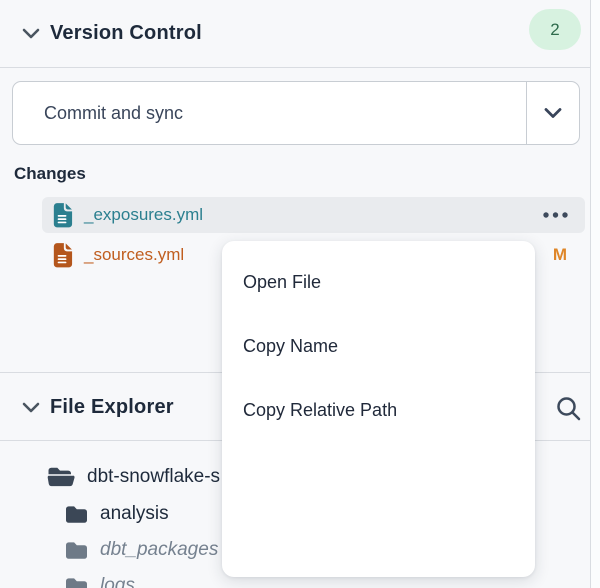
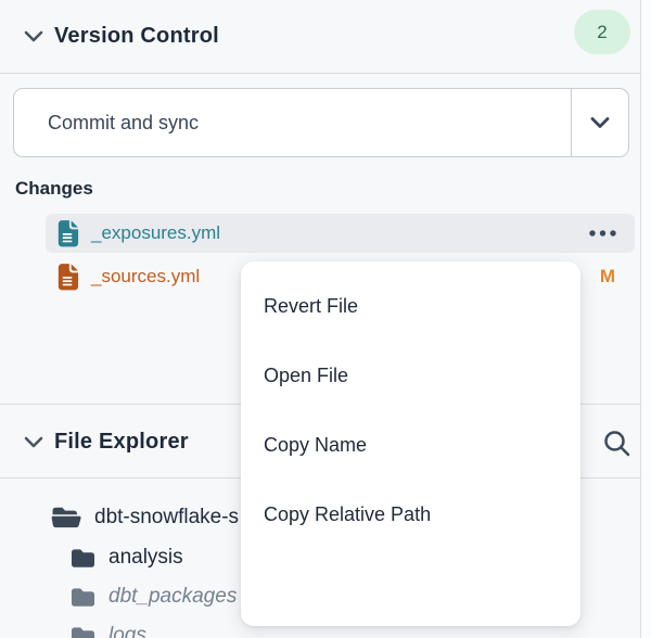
  Version Control
  2
  Commit and sync
  Changes
  _exposures.yml
  _sources.yml
  M
  File Explorer
  dbt-snowflake-s
  analysis
  dbt_packages
  logs
+ Revert File
  Open File
  Copy Name
  Copy Relative Path
